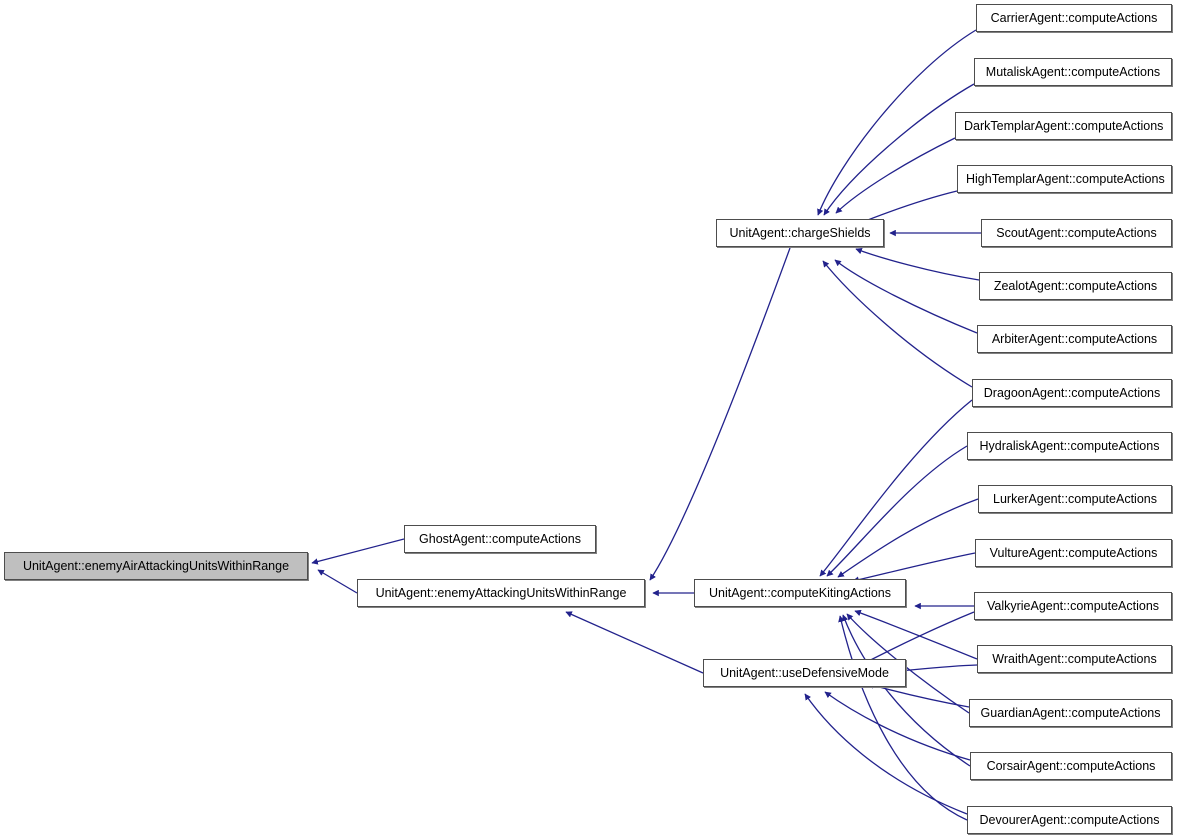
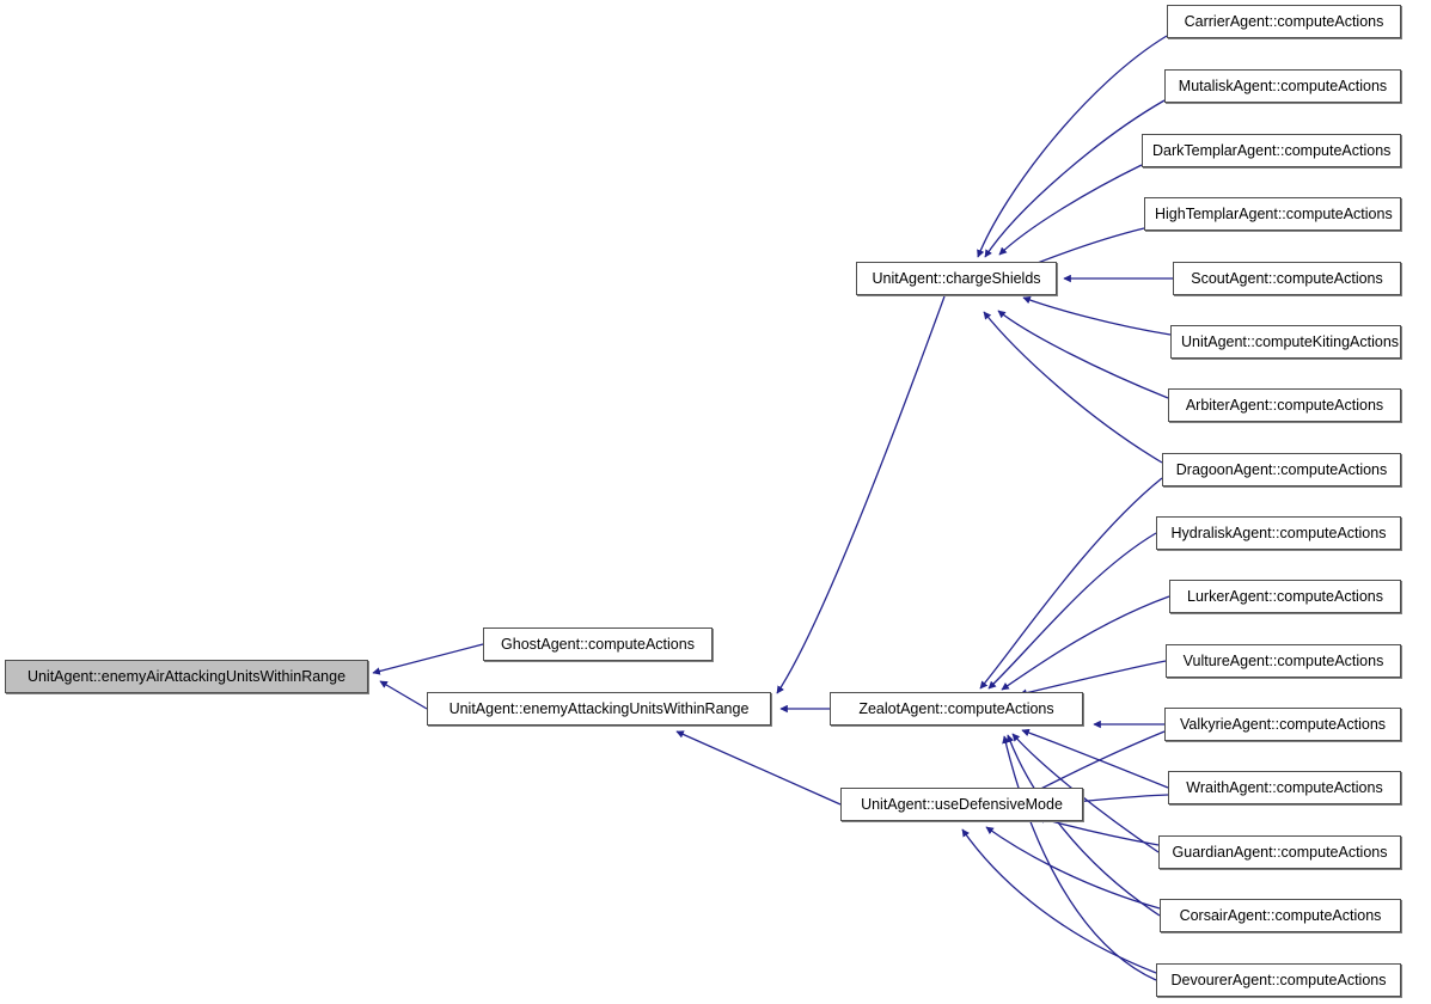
  UnitAgent::enemyAirAttackingUnitsWithinRange
  GhostAgent::computeActions
  UnitAgent::enemyAttackingUnitsWithinRange
  UnitAgent::chargeShields
- UnitAgent::computeKitingActions
+ ZealotAgent::computeActions
  UnitAgent::useDefensiveMode
  CarrierAgent::computeActions
  MutaliskAgent::computeActions
  DarkTemplarAgent::computeActions
  HighTemplarAgent::computeActions
  ScoutAgent::computeActions
- ZealotAgent::computeActions
+ UnitAgent::computeKitingActions
  ArbiterAgent::computeActions
  DragoonAgent::computeActions
  HydraliskAgent::computeActions
  LurkerAgent::computeActions
  VultureAgent::computeActions
  ValkyrieAgent::computeActions
  WraithAgent::computeActions
  GuardianAgent::computeActions
  CorsairAgent::computeActions
  DevourerAgent::computeActions
